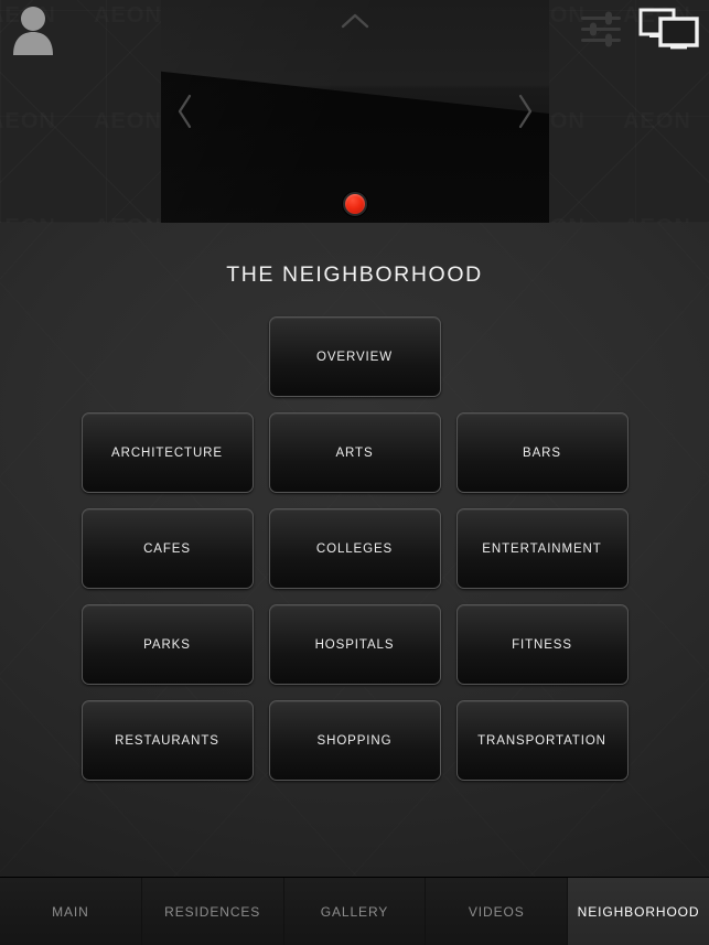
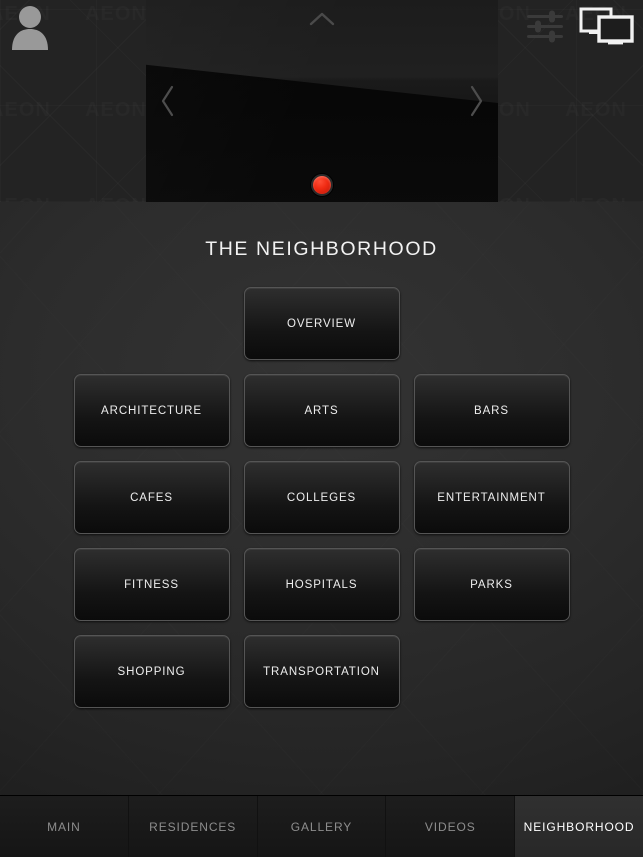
  AEON
  AEON
  THE NEIGHBORHOOD
  OVERVIEW
  ARCHITECTURE
  ARTS
  BARS
  CAFES
  COLLEGES
  ENTERTAINMENT
- PARKS
+ FITNESS
  HOSPITALS
- FITNESS
+ PARKS
- RESTAURANTS
  SHOPPING
  TRANSPORTATION
  MAIN
  RESIDENCES
  GALLERY
  VIDEOS
  NEIGHBORHOOD
